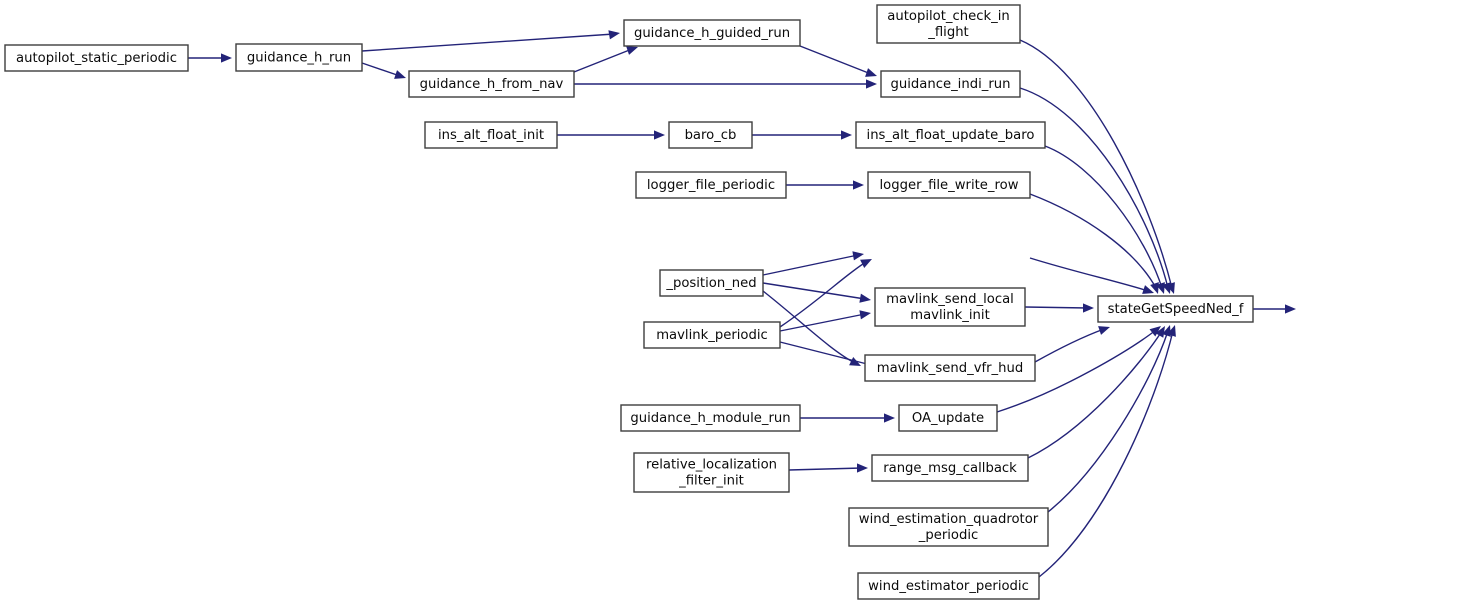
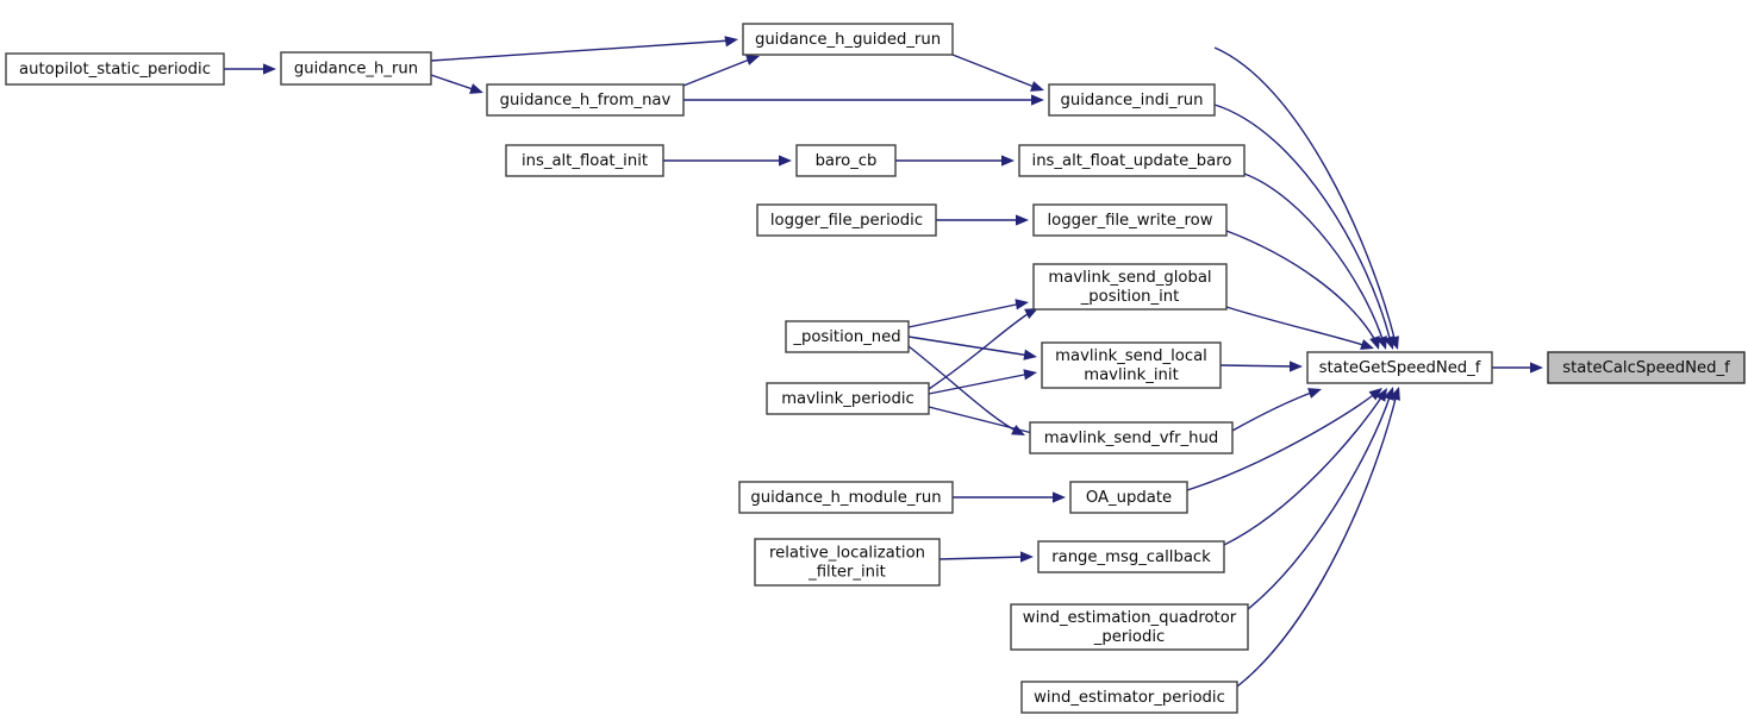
  autopilot_static_periodic
  guidance_h_run
  guidance_h_from_nav
  guidance_h_guided_run
- autopilot_check_in
- _flight
  guidance_indi_run
  ins_alt_float_init
  baro_cb
  ins_alt_float_update_baro
  logger_file_periodic
  logger_file_write_row
+ mavlink_send_global
+ _position_int
  _position_ned
  mavlink_send_local
  mavlink_init
  mavlink_periodic
  mavlink_send_vfr_hud
  guidance_h_module_run
  OA_update
  relative_localization
  _filter_init
  range_msg_callback
  wind_estimation_quadrotor
  _periodic
  wind_estimator_periodic
  stateGetSpeedNed_f
+ stateCalcSpeedNed_f
